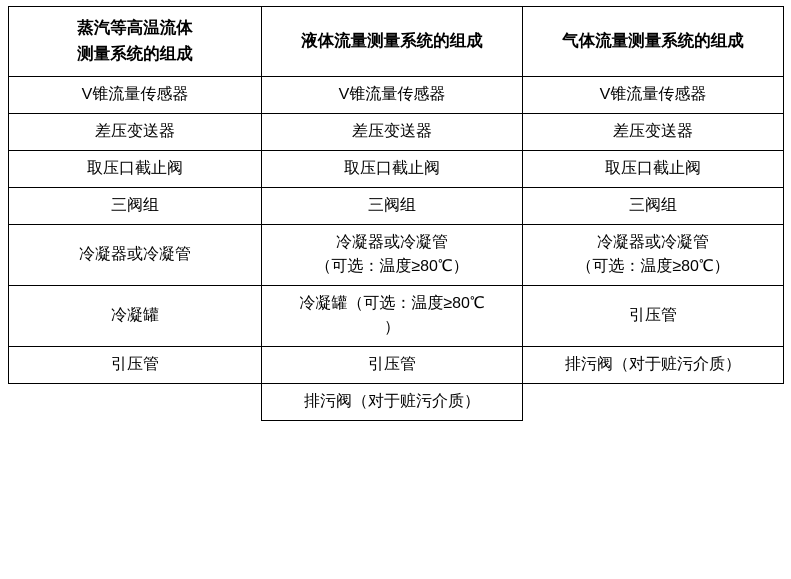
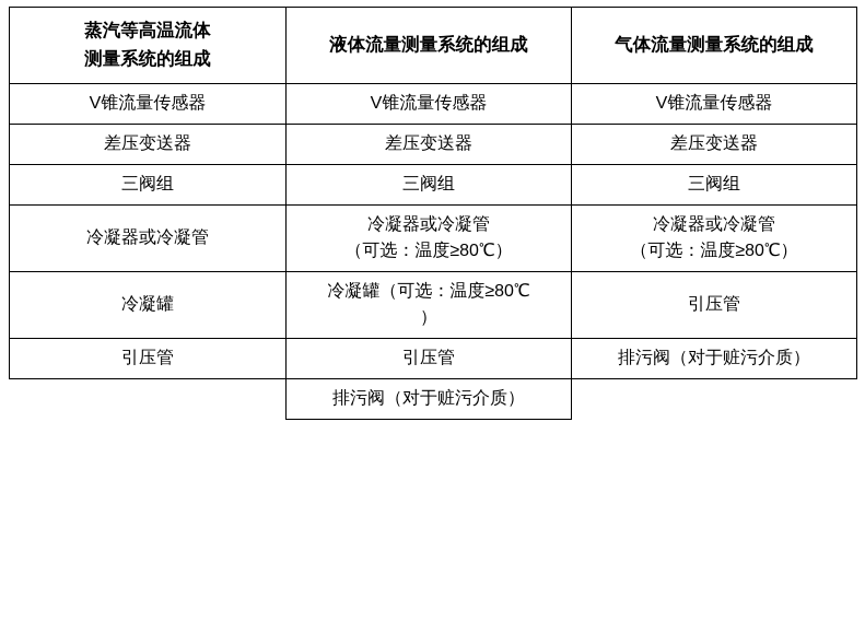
  蒸汽等高温流体测量系统的组成	液体流量测量系统的组成	气体流量测量系统的组成
  V锥流量传感器	V锥流量传感器	V锥流量传感器
  差压变送器	差压变送器	差压变送器
- 取压口截止阀	取压口截止阀	取压口截止阀
  三阀组	三阀组	三阀组
  冷凝器或冷凝管	冷凝器或冷凝管（可选：温度≥80℃）	冷凝器或冷凝管（可选：温度≥80℃）
  冷凝罐	冷凝罐（可选：温度≥80℃）	引压管
  引压管	引压管	排污阀（对于赃污介质）
  	排污阀（对于赃污介质）
